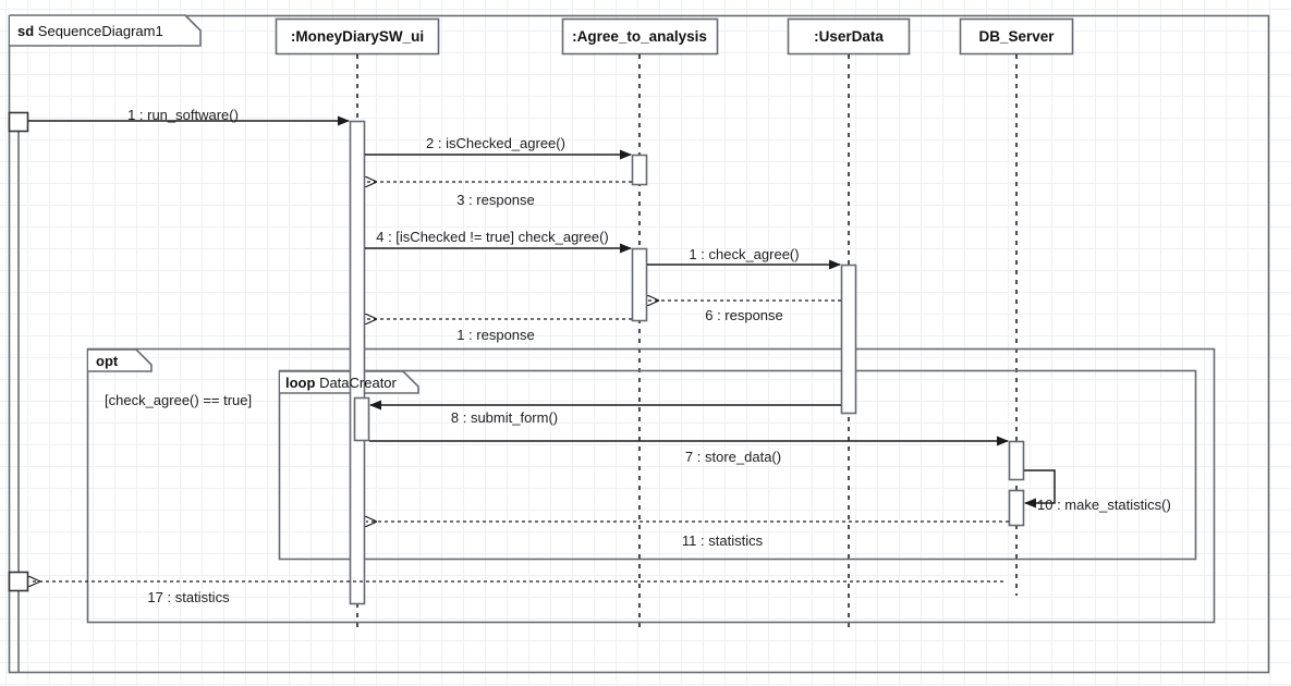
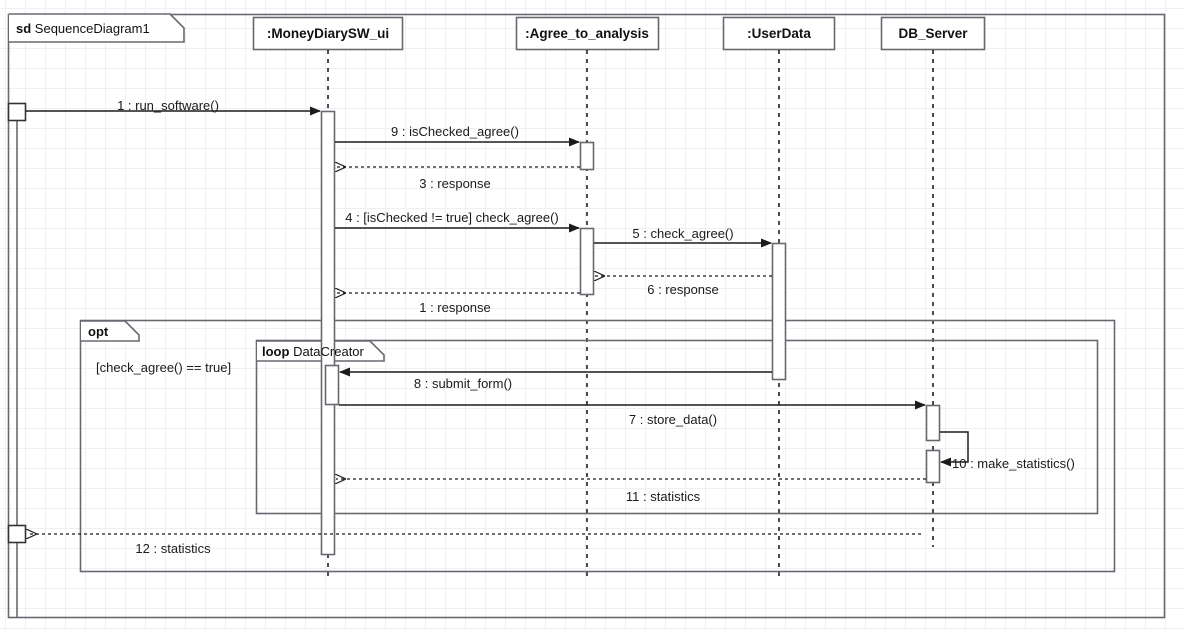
  sd SequenceDiagram1
  :MoneyDiarySW_ui
  :Agree_to_analysis
  :UserData
  DB_Server
  opt
  [check_agree() == true]
  loop DataCreator
  1 : run_software()
- 2 : isChecked_agree()
+ 9 : isChecked_agree()
  3 : response
  4 : [isChecked != true] check_agree()
- 1 : check_agree()
+ 5 : check_agree()
  6 : response
  1 : response
  8 : submit_form()
  7 : store_data()
  10 : make_statistics()
  11 : statistics
- 17 : statistics
+ 12 : statistics
